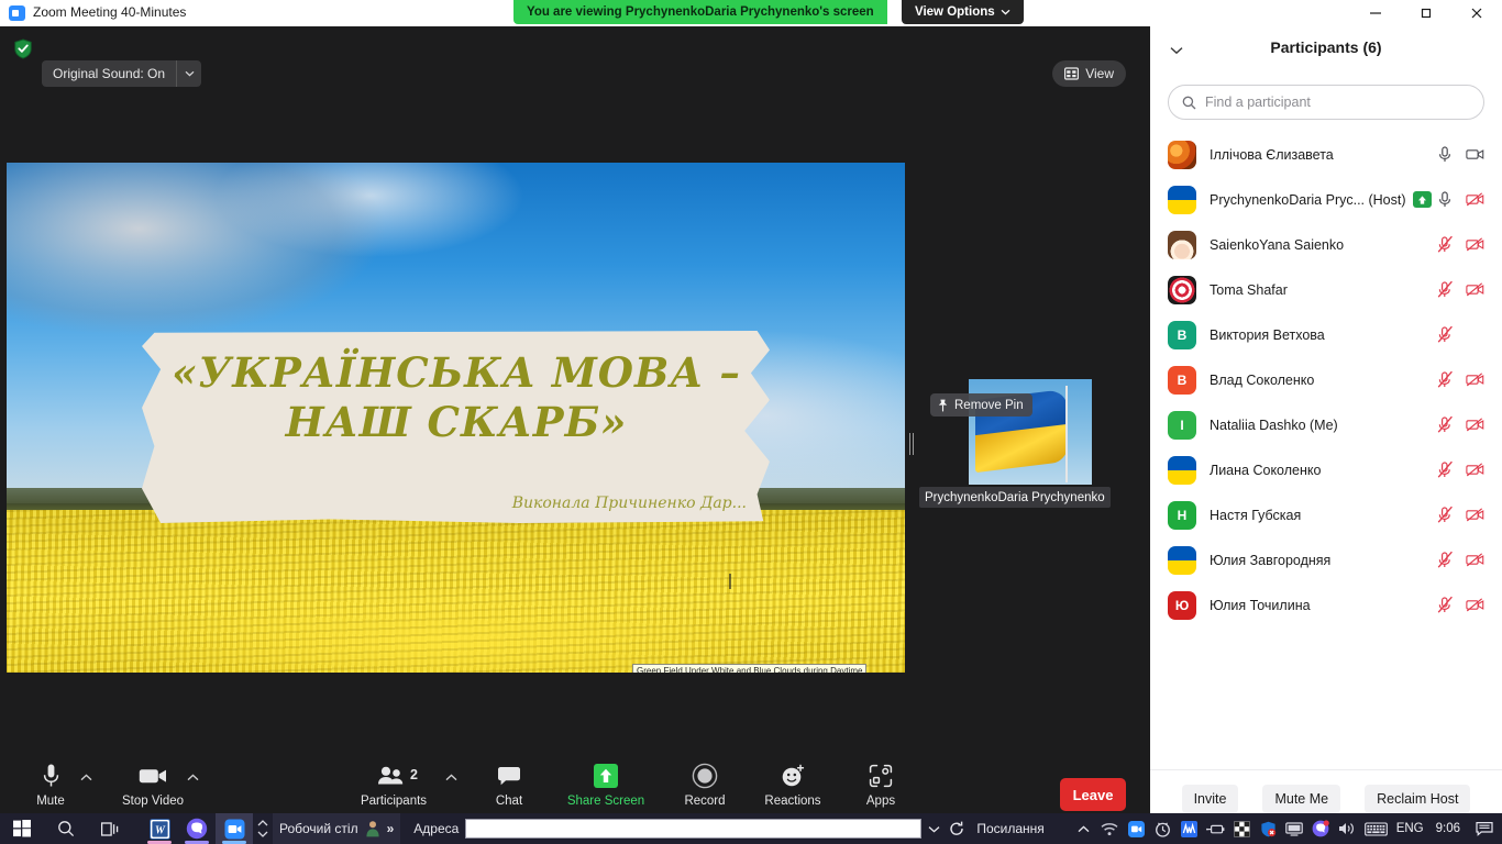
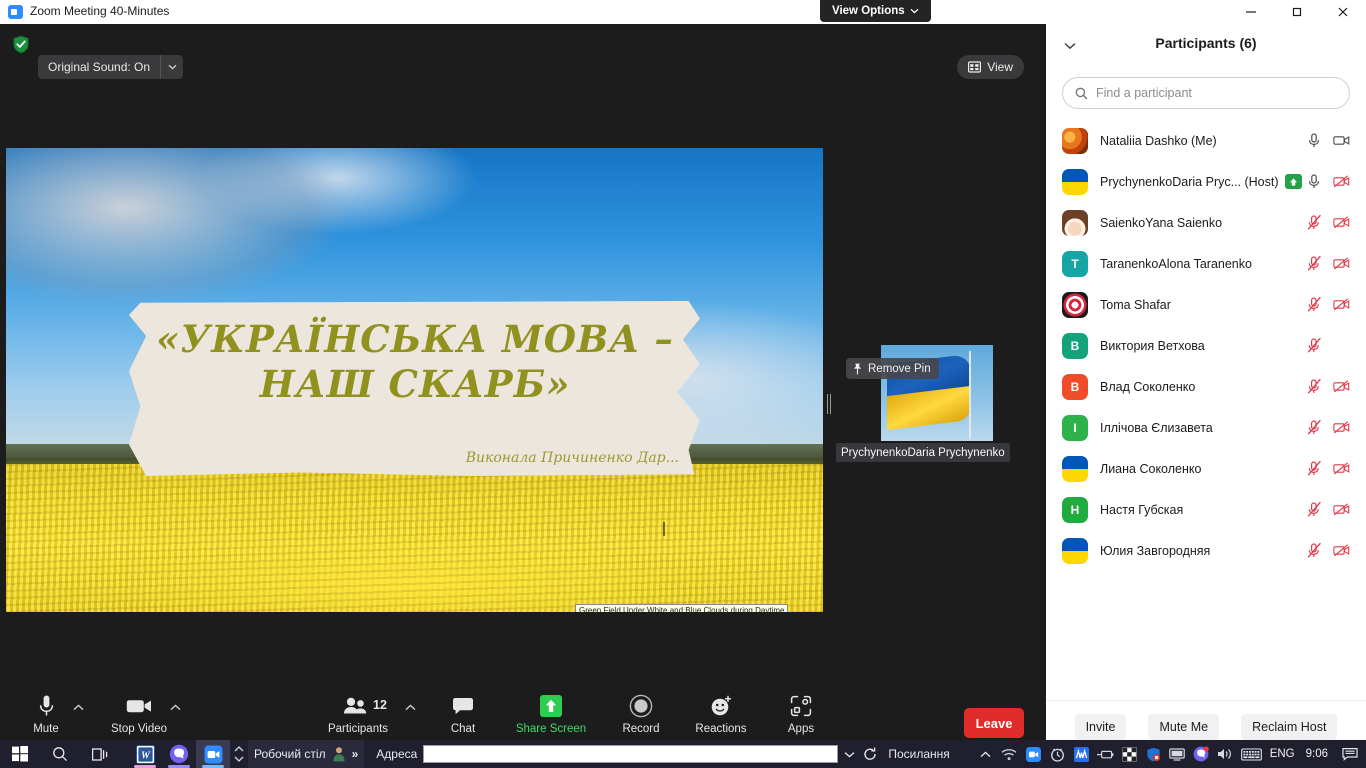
  Zoom Meeting 40-Minutes
- You are viewing PrychynenkoDaria Prychynenko's screen
  View Options
  Original Sound: On
  View
  «УКРАЇНСЬКА МОВА –
  НАШ СКАРБ»
  Виконала Причиненко Дар...
  Green Field Under White and Blue Clouds during Daytime
  Remove Pin
  PrychynenkoDaria Prychynenko
  Mute
  Stop Video
  Participants
- 2
+ 12
  Chat
  Share Screen
  Record
  Reactions
  Apps
  Leave
  Participants (6)
  Find a participant
- Іллічова Єлизавета
+ Nataliia Dashko (Me)
  PrychynenkoDaria Pryc... (Host)
  SaienkoYana Saienko
+ T
+ TaranenkoAlona Taranenko
  Toma Shafar
  В
  Виктория Ветхова
  В
  Влад Соколенко
  І
- Nataliia Dashko (Me)
+ Іллічова Єлизавета
  Лиана Соколенко
  Н
  Настя Губская
  Юлия Завгородняя
- Ю
- Юлия Точилина
  Invite
  Mute Me
  Reclaim Host
  W
  Робочий стіл
  »
  Адреса
  Посилання
  ENG
  9:06
